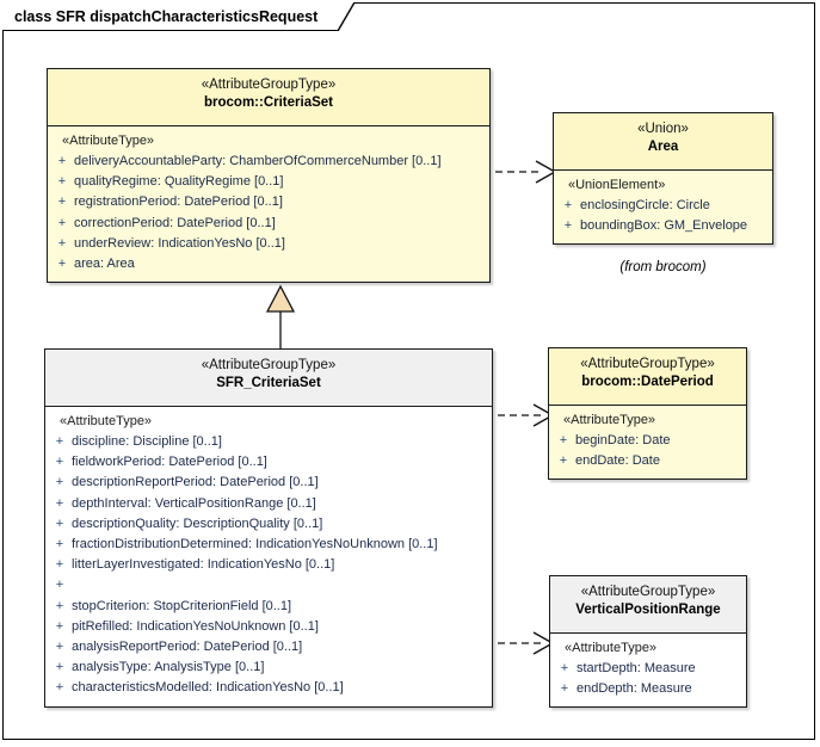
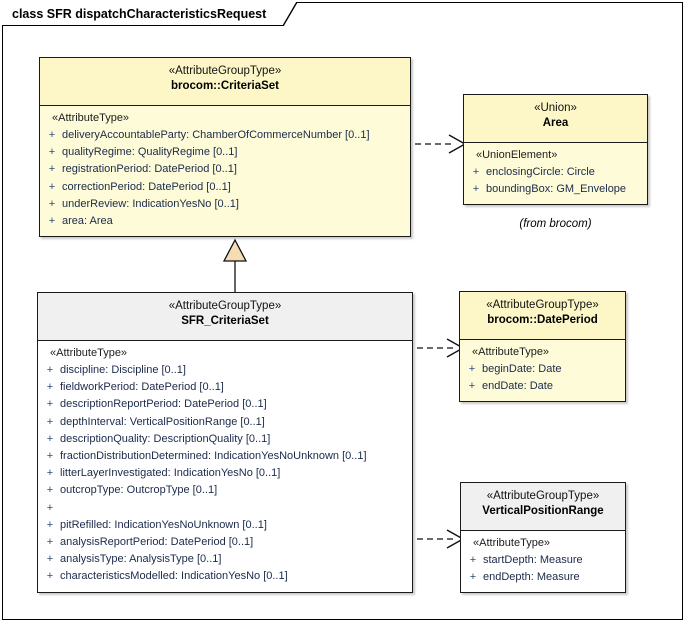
  class SFR dispatchCharacteristicsRequest
  «AttributeGroupType»
  brocom::CriteriaSet
  «AttributeType»
  +
  deliveryAccountableParty: ChamberOfCommerceNumber [0..1]
  +
  qualityRegime: QualityRegime [0..1]
  +
  registrationPeriod: DatePeriod [0..1]
  +
  correctionPeriod: DatePeriod [0..1]
  +
  underReview: IndicationYesNo [0..1]
  +
  area: Area
  «Union»
  Area
  «UnionElement»
  +
  enclosingCircle: Circle
  +
  boundingBox: GM_Envelope
  (from brocom)
  «AttributeGroupType»
  SFR_CriteriaSet
  «AttributeType»
  +
  discipline: Discipline [0..1]
  +
  fieldworkPeriod: DatePeriod [0..1]
  +
  descriptionReportPeriod: DatePeriod [0..1]
  +
  depthInterval: VerticalPositionRange [0..1]
  +
  descriptionQuality: DescriptionQuality [0..1]
  +
  fractionDistributionDetermined: IndicationYesNoUnknown [0..1]
  +
  litterLayerInvestigated: IndicationYesNo [0..1]
  +
+ outcropType: OutcropType [0..1]
  +
- stopCriterion: StopCriterionField [0..1]
  +
  pitRefilled: IndicationYesNoUnknown [0..1]
  +
  analysisReportPeriod: DatePeriod [0..1]
  +
  analysisType: AnalysisType [0..1]
  +
  characteristicsModelled: IndicationYesNo [0..1]
  «AttributeGroupType»
  brocom::DatePeriod
  «AttributeType»
  +
  beginDate: Date
  +
  endDate: Date
  «AttributeGroupType»
  VerticalPositionRange
  «AttributeType»
  +
  startDepth: Measure
  +
  endDepth: Measure
